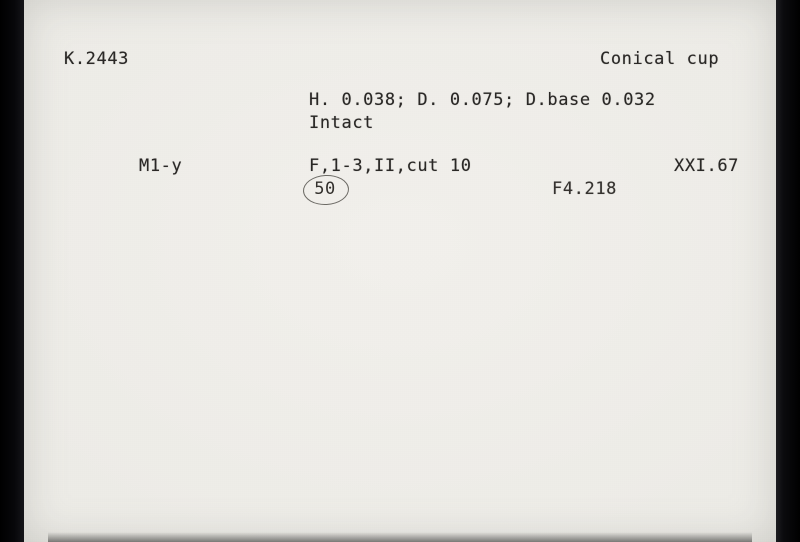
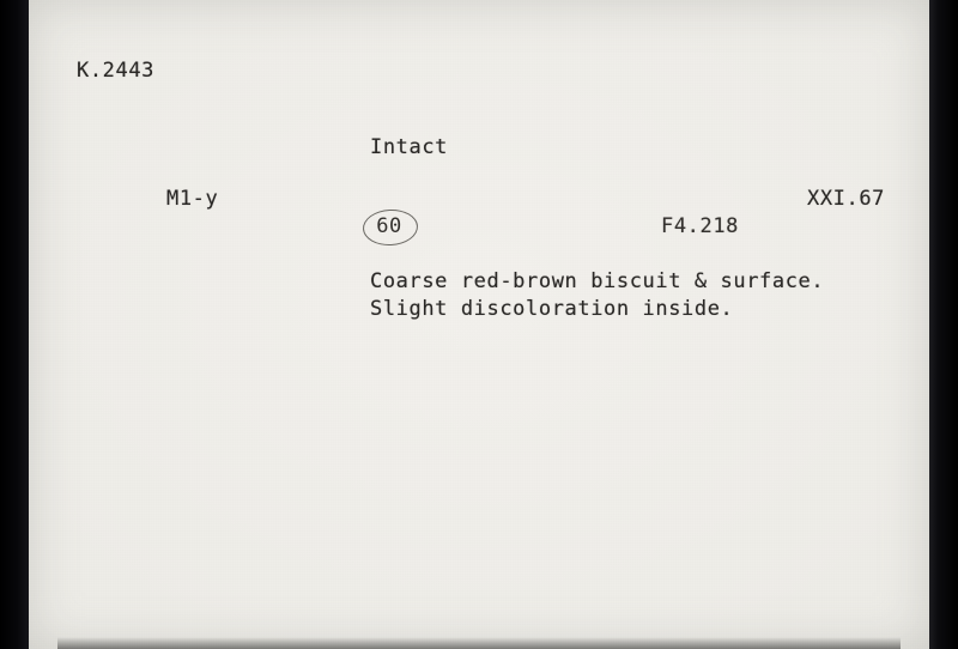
  K.2443
- Conical cup
- H. 0.038; D. 0.075; D.base 0.032
  Intact
  M1-y
- F,1-3,II,cut 10
  XXI.67
- 50
+ 60
  F4.218
+ Coarse red-brown biscuit & surface.
+ Slight discoloration inside.
